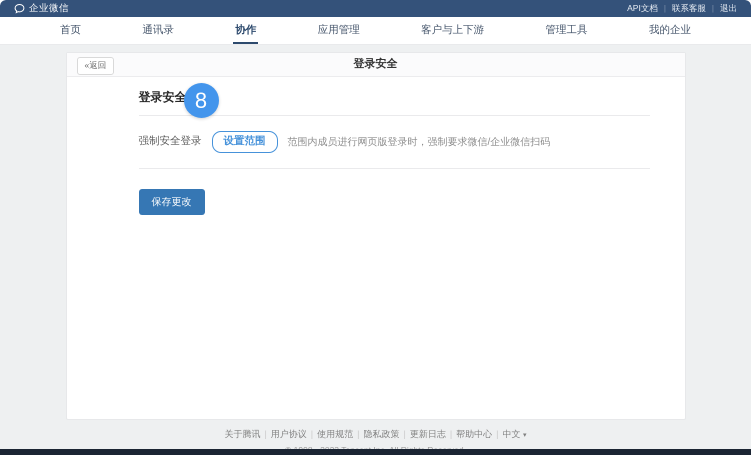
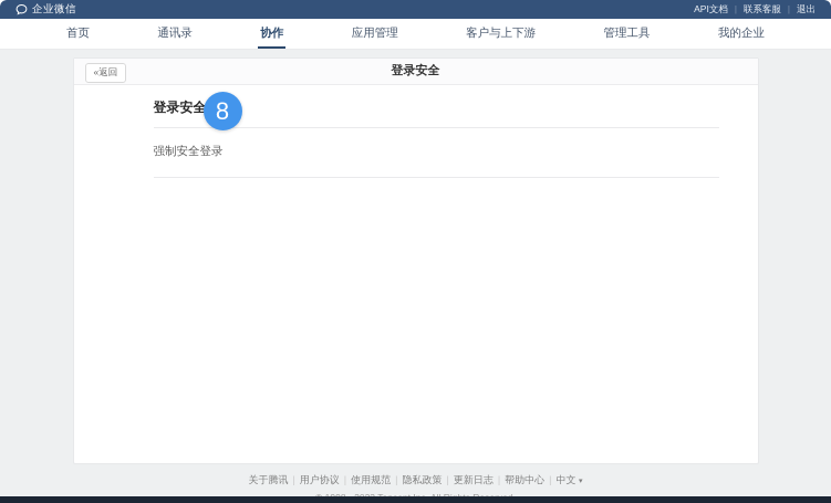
  企业微信
  API文档
  |
  联系客服
  |
  退出
  首页
  通讯录
  协作
  应用管理
  客户与上下游
  管理工具
  我的企业
  «返回
  登录安全
  登录安全
  强制安全登录
- 设置范围
- 范围内成员进行网页版登录时，强制要求微信/企业微信扫码
- 保存更改
  8
  关于腾讯 | 用户协议 使用规范 | 隐私政策 | 更新日志 帮助中心 | 中文
